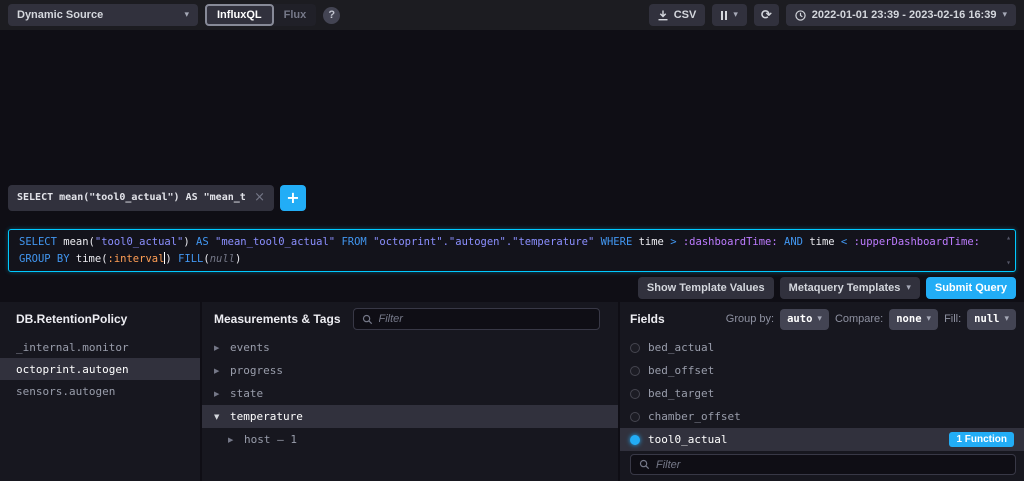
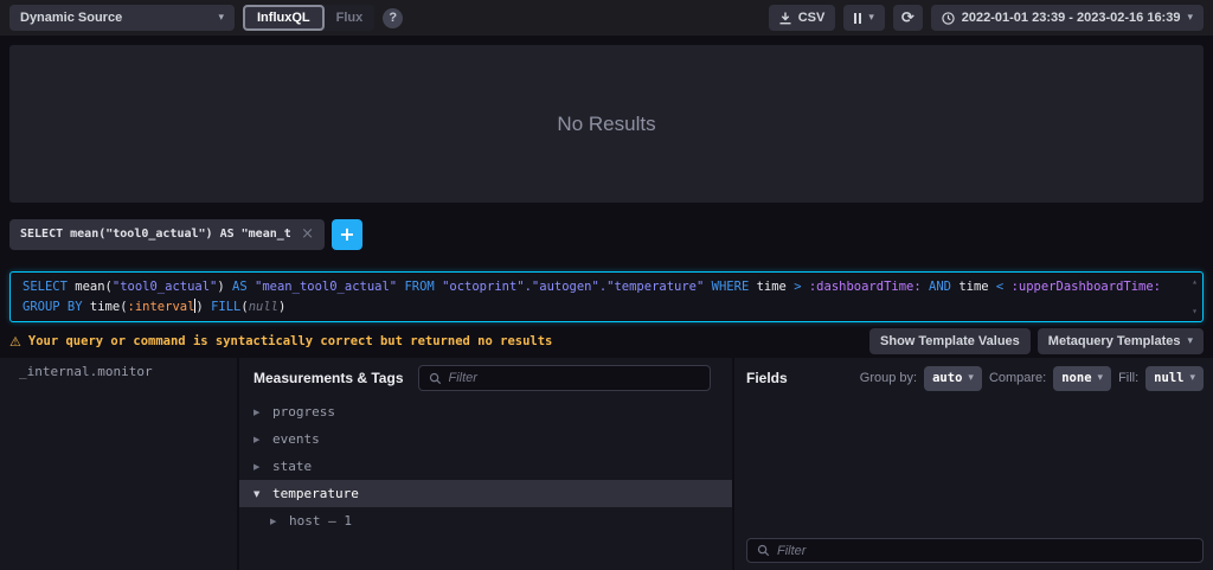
  Dynamic Source
  ▾
  InfluxQL
  Flux
  ?
  CSV
  ▾
  ⟳
  2022-01-01 23:39 - 2023-02-16 16:39
  ▾
+ No Results
  SELECT mean("tool0_actual") AS "mean_t
  ×
  +
  SELECT mean("tool0_actual") AS "mean_tool0_actual" FROM "octoprint"."autogen"."temperature" WHERE time > :dashboardTime: AND time < :upperDashboardTime:
  GROUP BY time(:interval) FILL(null)
  ▴
  ▾
+ ⚠
+ Your query or command is syntactically correct but returned no results
  Show Template Values
  Metaquery Templates
  ▾
- Submit Query
- DB.RetentionPolicy
  _internal.monitor
- octoprint.autogen
- sensors.autogen
  Measurements & Tags
  Filter
  ▶
- events
+ progress
  ▶
- progress
+ events
  ▶
  state
  ▼
  temperature
  ▶
  host — 1
  Fields
  Group by:
  auto
  ▾
  Compare:
  none
  ▾
  Fill:
  null
  ▾
- bed_actual
- bed_offset
- bed_target
- chamber_offset
- tool0_actual
- 1 Function
  Filter
